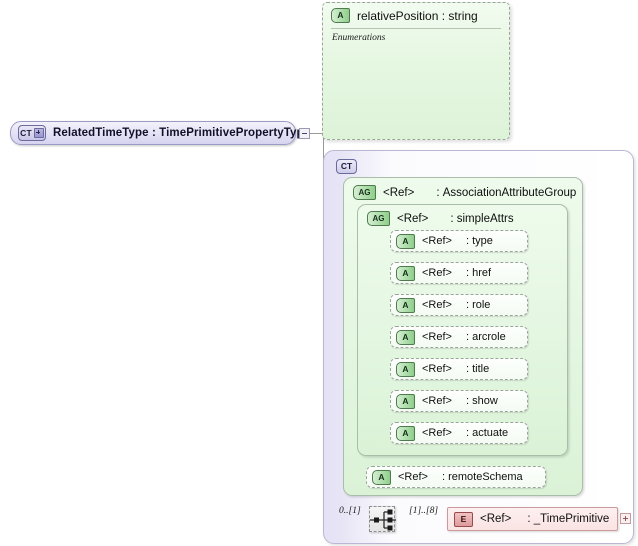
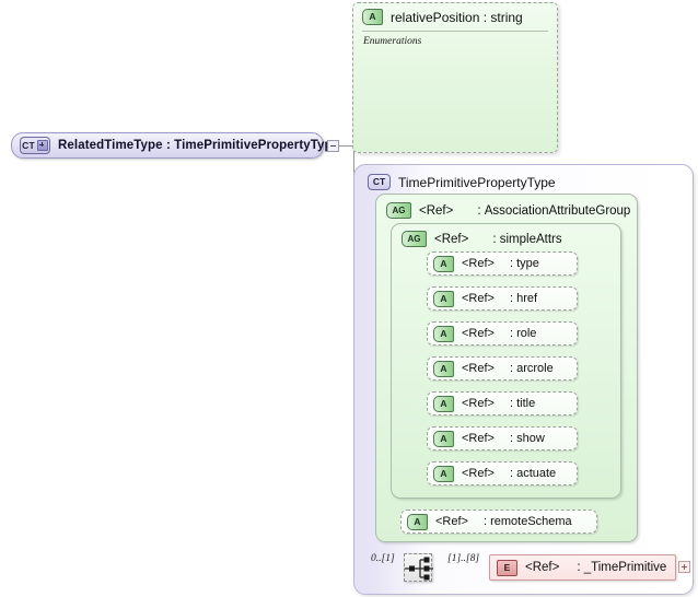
  CT
  RelatedTimeType : TimePrimitivePropertyTy
  A
  relativePosition : string
  Enumerations
  CT
+ TimePrimitivePropertyType
  AG
  <Ref>
  : AssociationAttributeGroup
  AG
  <Ref>
  : simpleAttrs
  A
  <Ref>
  : type
  A
  <Ref>
  : href
  A
  <Ref>
  : role
  A
  <Ref>
  : arcrole
  A
  <Ref>
  : title
  A
  <Ref>
  : show
  A
  <Ref>
  : actuate
  A
  <Ref>
  : remoteSchema
  0..[1]
  [1]..[8]
  E
  <Ref>
  : _TimePrimitive
